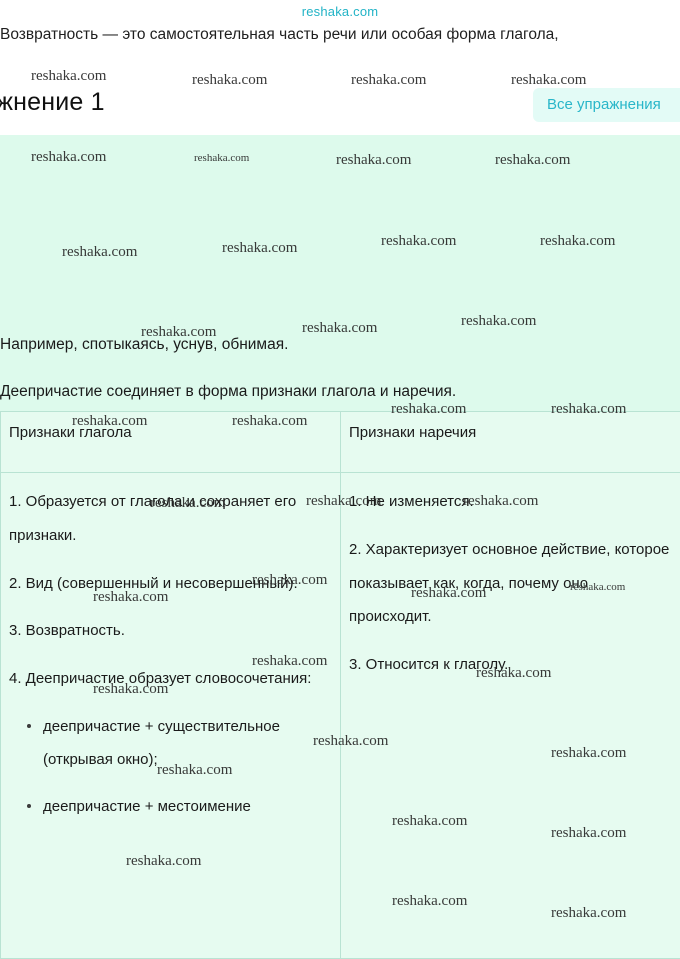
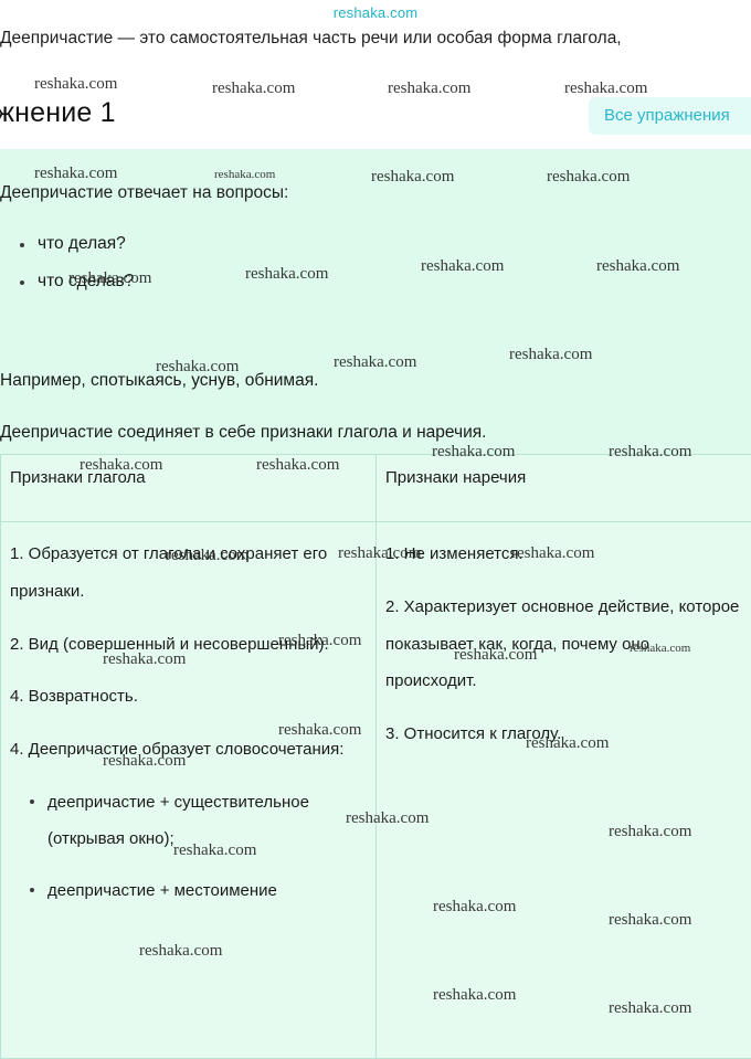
  reshaka.com
- Возвратность — это самостоятельная часть речи или особая форма глагола,
+ Деепричастие — это самостоятельная часть речи или особая форма глагола,
  жнение 1
  Все упражнения
+ Деепричастие отвечает на вопросы:
+ что делая?
+ что сделав?
  Например, спотыкаясь, уснув, обнимая.
- Деепричастие соединяет в форма признаки глагола и наречия.
+ Деепричастие соединяет в себе признаки глагола и наречия.
  Признаки глагола	Признаки наречия
- 1. Образуется от глагола и сохраняет его признаки. 2. Вид (совершенный и несовершенный). 3. Возвратность. 4. Деепричастие образует словосочетания: деепричастие + существительное (открывая окно); деепричастие + местоимение	1. Не изменяется. 2. Характеризует основное действие, которое показывает как, когда, почему оно происходит. 3. Относится к глаголу.
+ 1. Образуется от глагола и сохраняет его признаки. 2. Вид (совершенный и несовершенный). 4. Возвратность. 4. Деепричастие образует словосочетания: деепричастие + существительное (открывая окно); деепричастие + местоимение	1. Не изменяется. 2. Характеризует основное действие, которое показывает как, когда, почему оно происходит. 3. Относится к глаголу.
  reshaka.com
  reshaka.com
  reshaka.com
  reshaka.com
  reshaka.com
  reshaka.com
  reshaka.com
  reshaka.com
  reshaka.com
  reshaka.com
  reshaka.com
  reshaka.com
  reshaka.com
  reshaka.com
  reshaka.com
  reshaka.com
  reshaka.com
  reshaka.com
  reshaka.com
  reshaka.com
  reshaka.com
  reshaka.com
  reshaka.com
  reshaka.com
  reshaka.com
  reshaka.com
  reshaka.com
  reshaka.com
  reshaka.com
  reshaka.com
  reshaka.com
  reshaka.com
  reshaka.com
  reshaka.com
  reshaka.com
  reshaka.com
  reshaka.com
